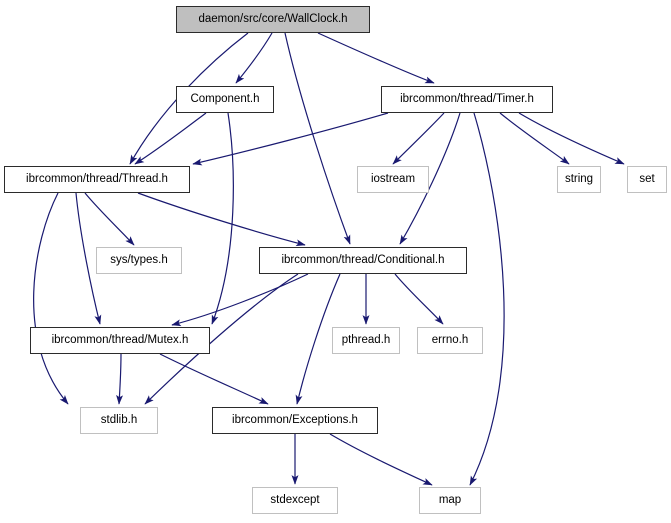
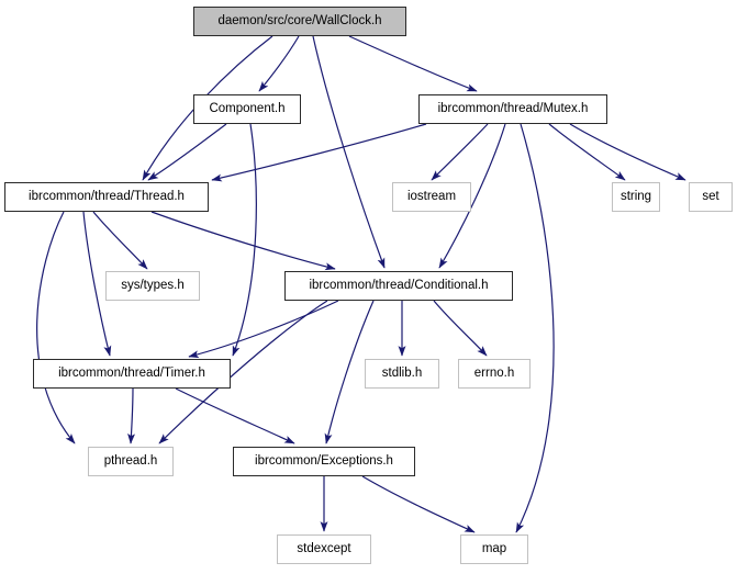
  daemon/src/core/WallClock.h
  Component.h
- ibrcommon/thread/Timer.h
+ ibrcommon/thread/Mutex.h
  ibrcommon/thread/Thread.h
  iostream
  string
  set
  sys/types.h
  ibrcommon/thread/Conditional.h
- ibrcommon/thread/Mutex.h
+ ibrcommon/thread/Timer.h
- pthread.h
+ stdlib.h
  errno.h
- stdlib.h
+ pthread.h
  ibrcommon/Exceptions.h
  stdexcept
  map
